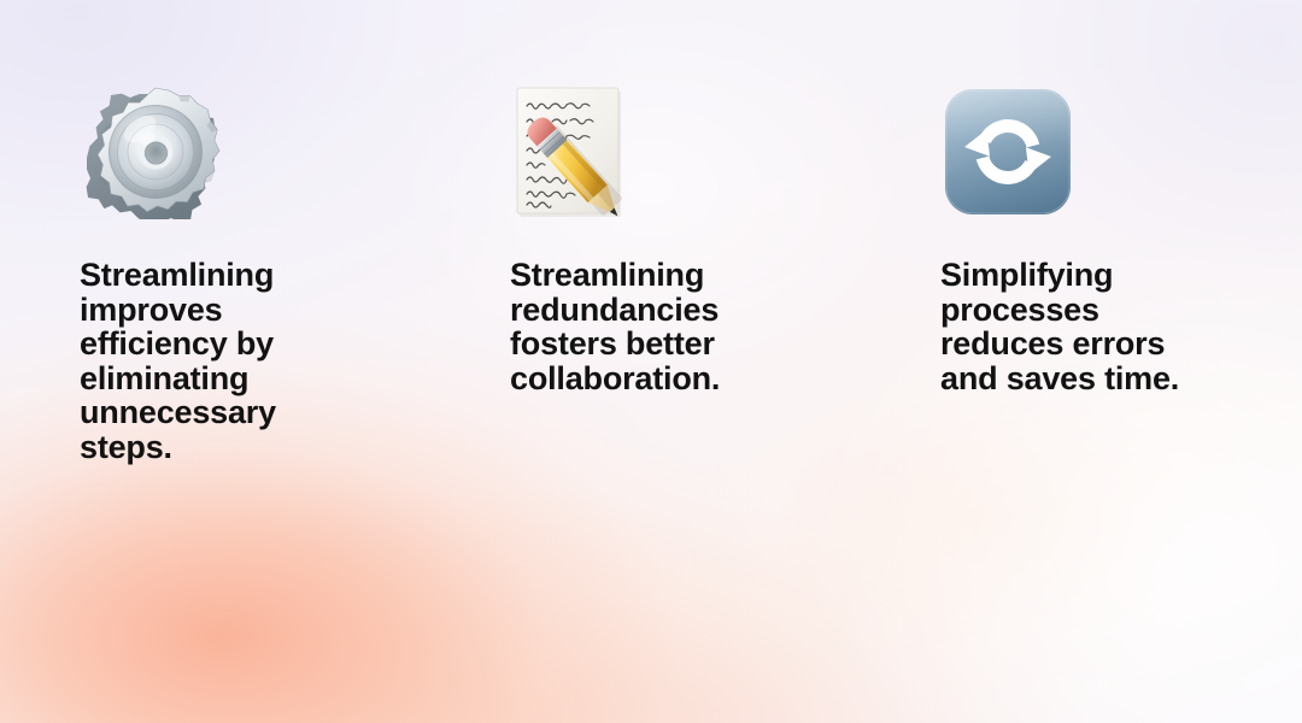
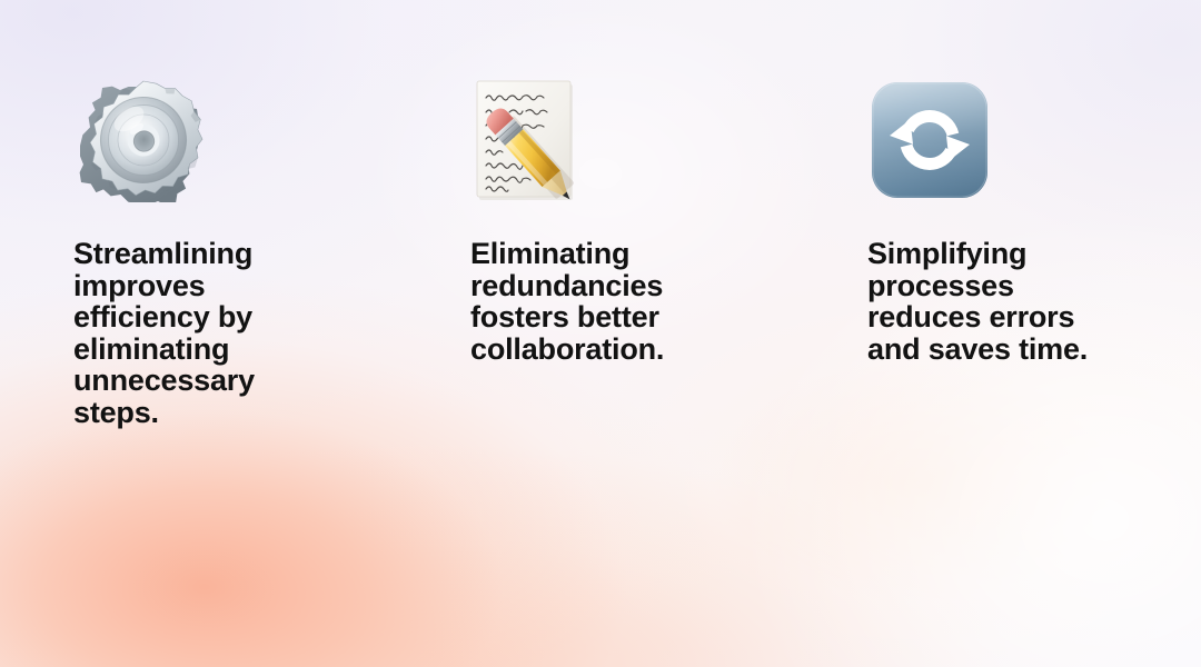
  Streamlining improves efficiency by eliminating unnecessary steps.
- Streamlining redundancies fosters better collaboration.
+ Eliminating redundancies fosters better collaboration.
  Simplifying processes reduces errors and saves time.
